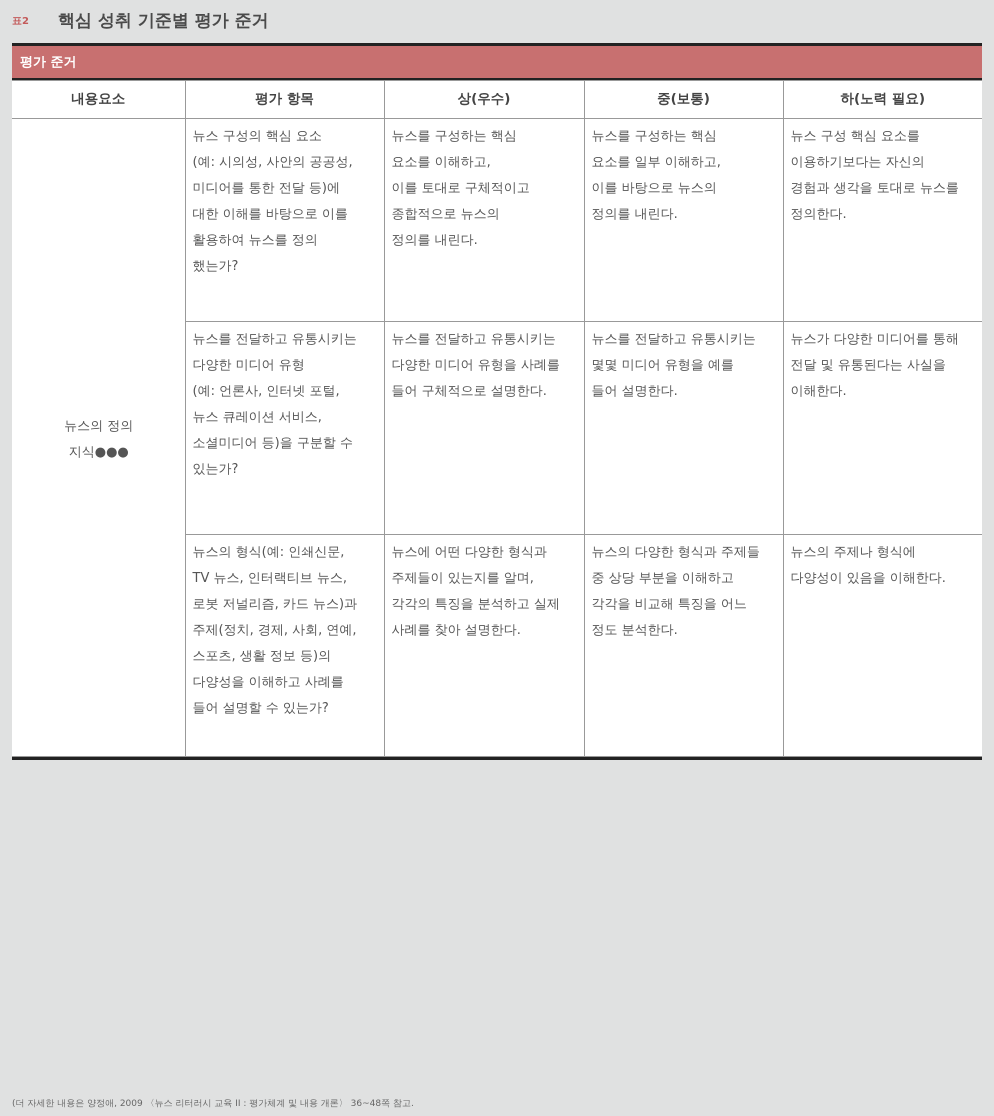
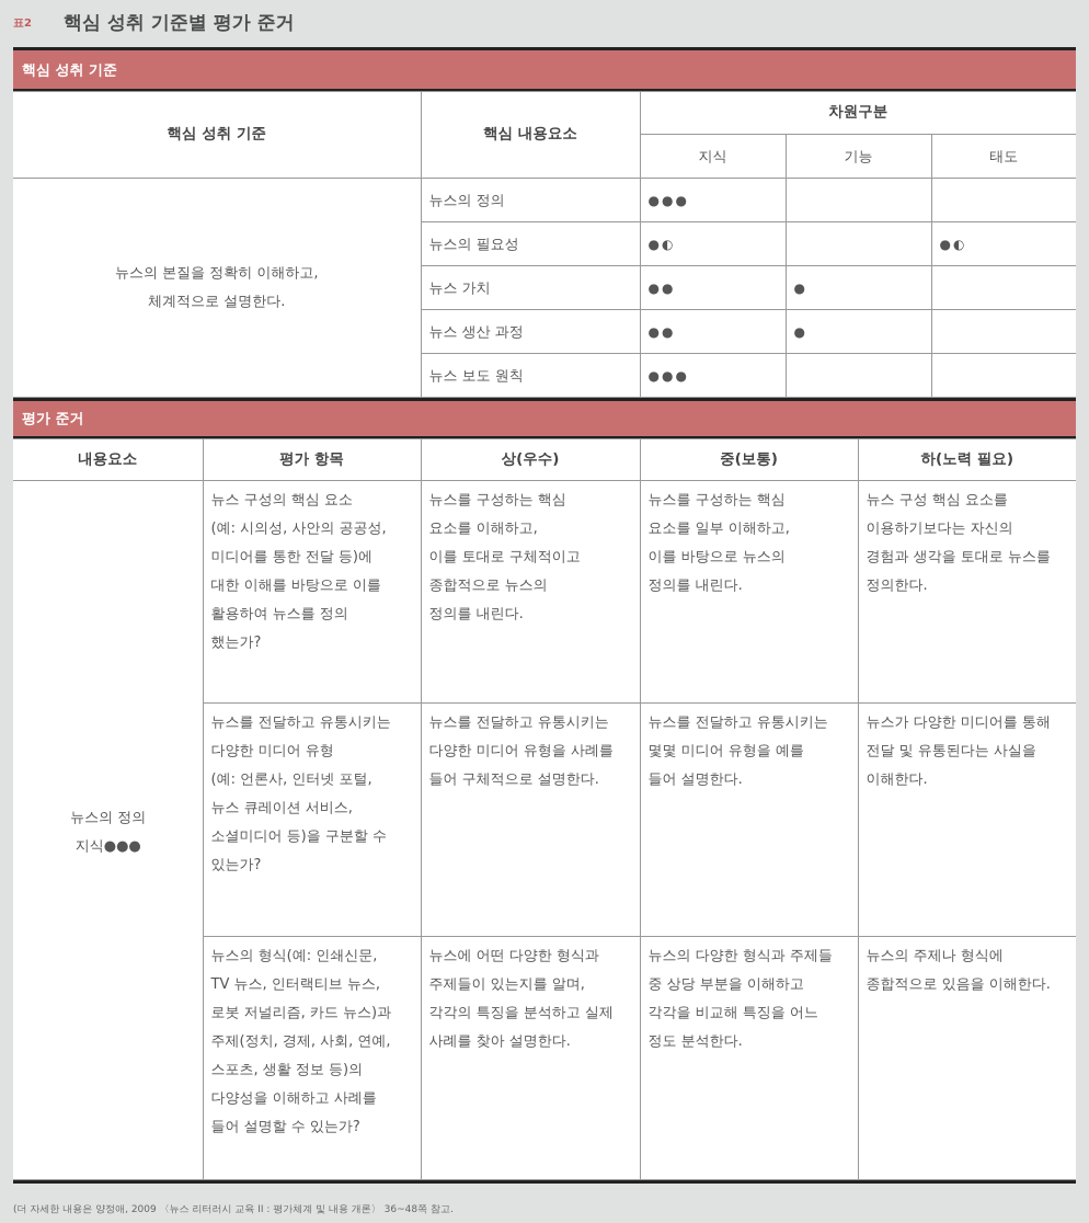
  표2
  핵심 성취 기준별 평가 준거
+ 핵심 성취 기준
+ 핵심 성취 기준	핵심 내용요소	차원구분
+ 지식	기능	태도
+ 뉴스의 본질을 정확히 이해하고, 체계적으로 설명한다.	뉴스의 정의	●●●
+ 뉴스의 필요성	●◐		●◐
+ 뉴스 가치	●●	●
+ 뉴스 생산 과정	●●	●
+ 뉴스 보도 원칙	●●●
  평가 준거
  내용요소	평가 항목	상(우수)	중(보통)	하(노력 필요)
  뉴스의 정의 지식●●●	뉴스 구성의 핵심 요소 (예: 시의성, 사안의 공공성, 미디어를 통한 전달 등)에 대한 이해를 바탕으로 이를 활용하여 뉴스를 정의 했는가?	뉴스를 구성하는 핵심 요소를 이해하고, 이를 토대로 구체적이고 종합적으로 뉴스의 정의를 내린다.	뉴스를 구성하는 핵심 요소를 일부 이해하고, 이를 바탕으로 뉴스의 정의를 내린다.	뉴스 구성 핵심 요소를 이용하기보다는 자신의 경험과 생각을 토대로 뉴스를 정의한다.
  뉴스를 전달하고 유통시키는 다양한 미디어 유형 (예: 언론사, 인터넷 포털, 뉴스 큐레이션 서비스, 소셜미디어 등)을 구분할 수 있는가?	뉴스를 전달하고 유통시키는 다양한 미디어 유형을 사례를 들어 구체적으로 설명한다.	뉴스를 전달하고 유통시키는 몇몇 미디어 유형을 예를 들어 설명한다.	뉴스가 다양한 미디어를 통해 전달 및 유통된다는 사실을 이해한다.
- 뉴스의 형식(예: 인쇄신문, TV 뉴스, 인터랙티브 뉴스, 로봇 저널리즘, 카드 뉴스)과 주제(정치, 경제, 사회, 연예, 스포츠, 생활 정보 등)의 다양성을 이해하고 사례를 들어 설명할 수 있는가?	뉴스에 어떤 다양한 형식과 주제들이 있는지를 알며, 각각의 특징을 분석하고 실제 사례를 찾아 설명한다.	뉴스의 다양한 형식과 주제들 중 상당 부분을 이해하고 각각을 비교해 특징을 어느 정도 분석한다.	뉴스의 주제나 형식에 다양성이 있음을 이해한다.
+ 뉴스의 형식(예: 인쇄신문, TV 뉴스, 인터랙티브 뉴스, 로봇 저널리즘, 카드 뉴스)과 주제(정치, 경제, 사회, 연예, 스포츠, 생활 정보 등)의 다양성을 이해하고 사례를 들어 설명할 수 있는가?	뉴스에 어떤 다양한 형식과 주제들이 있는지를 알며, 각각의 특징을 분석하고 실제 사례를 찾아 설명한다.	뉴스의 다양한 형식과 주제들 중 상당 부분을 이해하고 각각을 비교해 특징을 어느 정도 분석한다.	뉴스의 주제나 형식에 종합적으로 있음을 이해한다.
  (더 자세한 내용은 양정애, 2009 〈뉴스 리터러시 교육 II : 평가체계 및 내용 개론〉 36~48쪽 참고.
